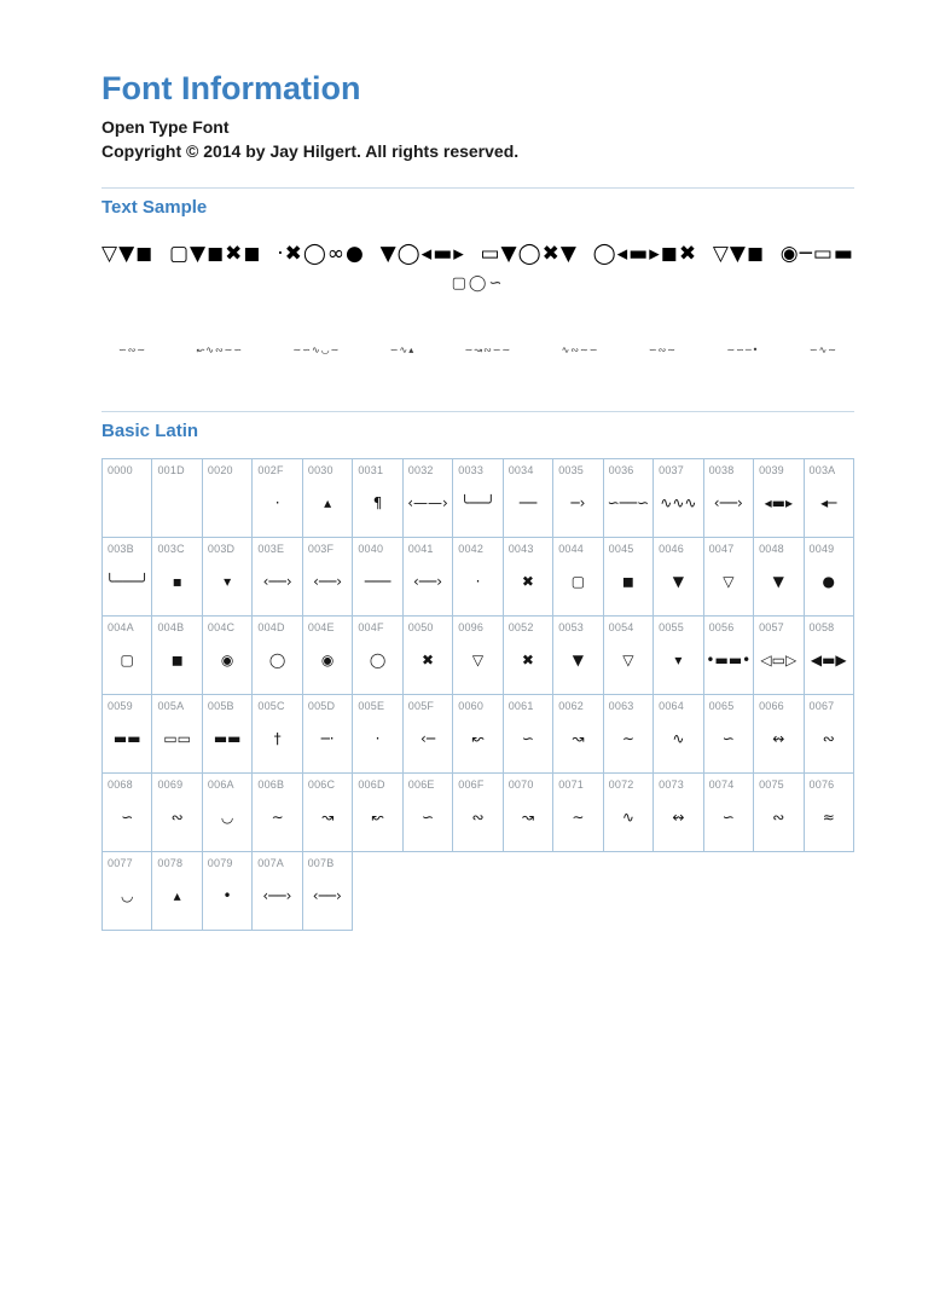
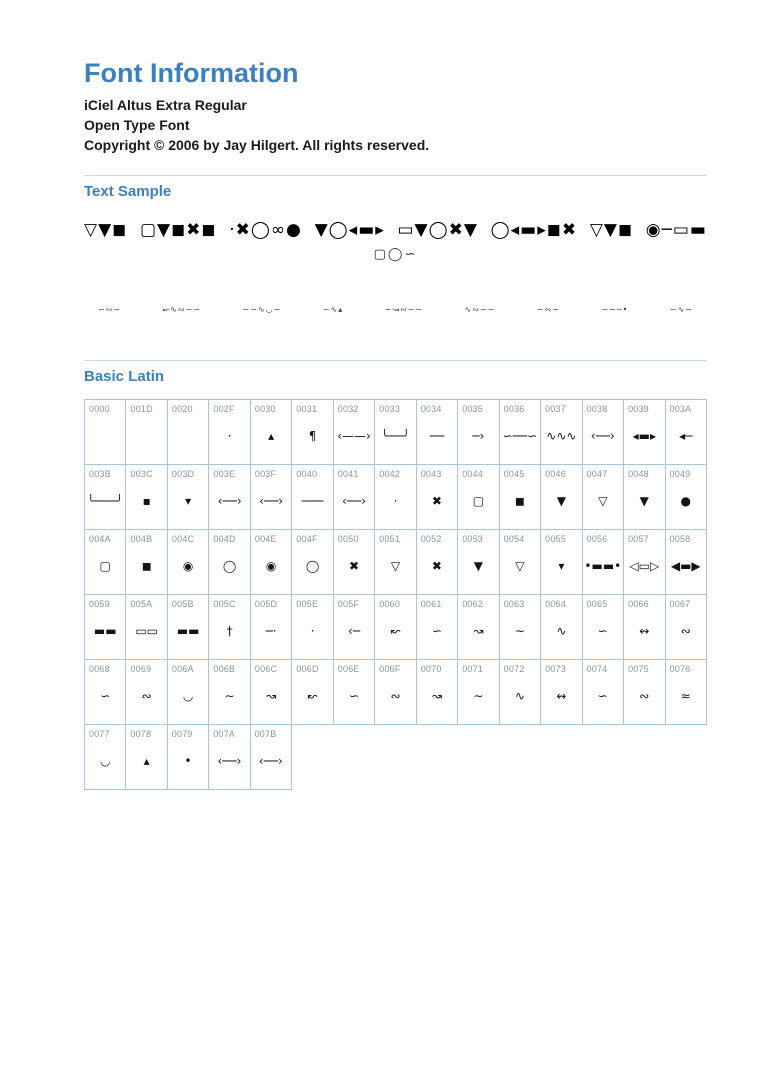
  Font Information
+ iCiel Altus Extra Regular
  Open Type Font
- Copyright © 2014 by Jay Hilgert. All rights reserved.
+ Copyright © 2006 by Jay Hilgert. All rights reserved.
  Text Sample
  ▽▼◼
  ▢▼◼✖◼
  ·✖◯∞●
  ▼◯◂▬▸
  ▭▼◯✖▼
  ◯◂▬▸◼✖
  ▽▼◼
  ◉─▭▬
  ▢◯∽
  ∽∾∼
  ↜∿∾∼∽
  ∼∽∿◡∼
  ∽∿▴
  ∼↝∾∽∼
  ∿∾∼∽
  ∽∾∼
  ∼∽─•
  ∽∿∼
  Basic Latin
  0000
  001D
  0020
  002F
  ·
  0030
  ▴
  0031
  ¶
  0032
  ‹——›
  0033
  ╰──╯
  0034
  ──
  0035
  ─›
  0036
  ∽──∽
  0037
  ∿∿∿
  0038
  ‹──›
  0039
  ◂▬▸
  003A
  ◂─
  003B
  ╰───╯
  003C
  ▪
  003D
  ▾
  003E
  ‹──›
  003F
  ‹──›
  0040
  ───
  0041
  ‹──›
  0042
  ·
  0043
  ✖
  0044
  ▢
  0045
  ◼
  0046
  ▼
  0047
  ▽
  0048
  ▼
  0049
  ●
  004A
  ▢
  004B
  ◼
  004C
  ◉
  004D
  ◯
  004E
  ◉
  004F
  ◯
  0050
  ✖
- 0096
+ 0051
  ▽
  0052
  ✖
  0053
  ▼
  0054
  ▽
  0055
  ▾
  0056
  •▬▬•
  0057
  ◁▭▷
  0058
  ◀▬▶
  0059
  ▬▬
  005A
  ▭▭
  005B
  ▬▬
  005C
  †
  005D
  ─·
  005E
  ·
  005F
  ‹─
  0060
  ↜
  0061
  ∽
  0062
  ↝
  0063
  ∼
  0064
  ∿
  0065
  ∽
  0066
  ↭
  0067
  ∾
  0068
  ∽
  0069
  ∾
  006A
  ◡
  006B
  ∼
  006C
  ↝
  006D
  ↜
  006E
  ∽
  006F
  ∾
  0070
  ↝
  0071
  ∼
  0072
  ∿
  0073
  ↭
  0074
  ∽
  0075
  ∾
  0076
  ≈
  0077
  ◡
  0078
  ▴
  0079
  •
  007A
  ‹──›
  007B
  ‹──›
